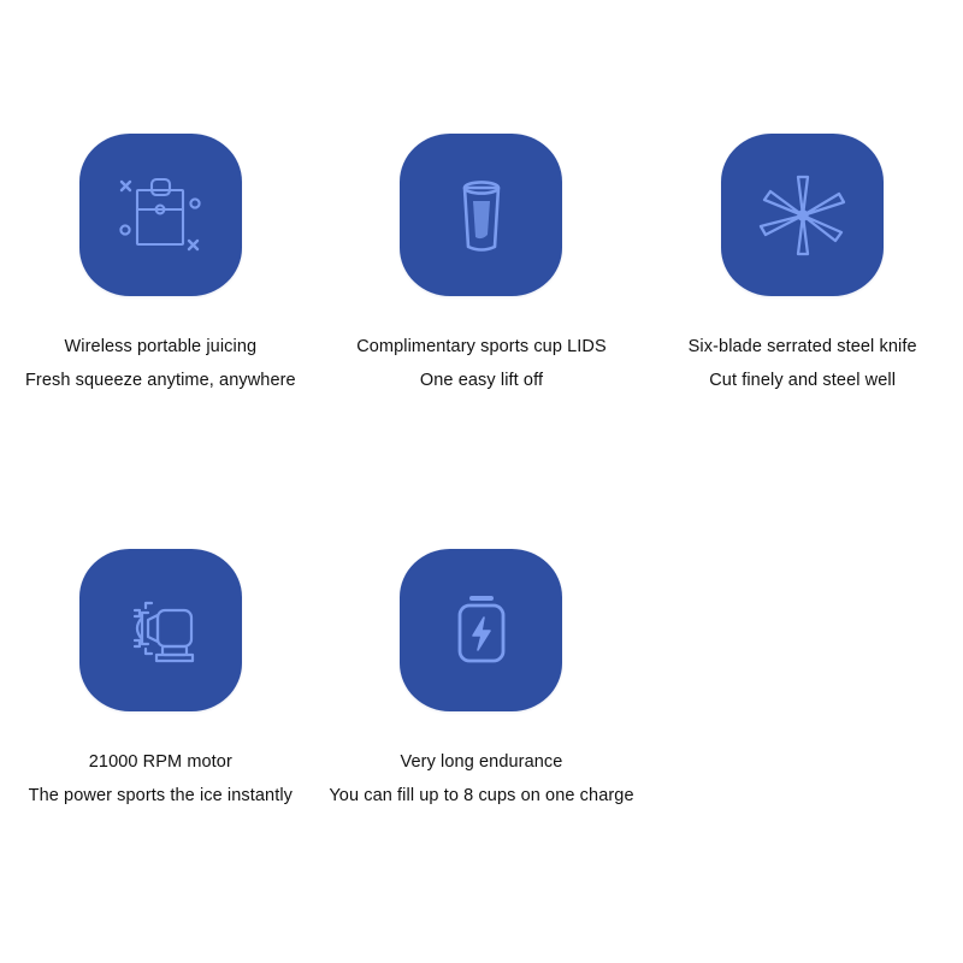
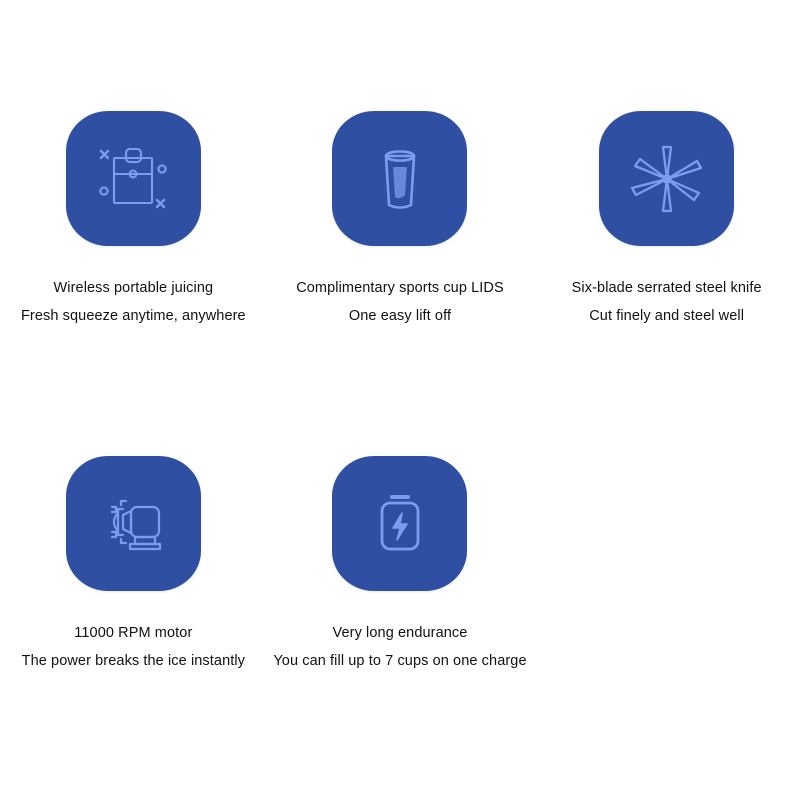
  Wireless portable juicing
  Fresh squeeze anytime, anywhere
  Complimentary sports cup LIDS
  One easy lift off
  Six-blade serrated steel knife
  Cut finely and steel well
- 21000 RPM motor
+ 11000 RPM motor
- The power sports the ice instantly
+ The power breaks the ice instantly
  Very long endurance
- You can fill up to 8 cups on one charge
+ You can fill up to 7 cups on one charge
